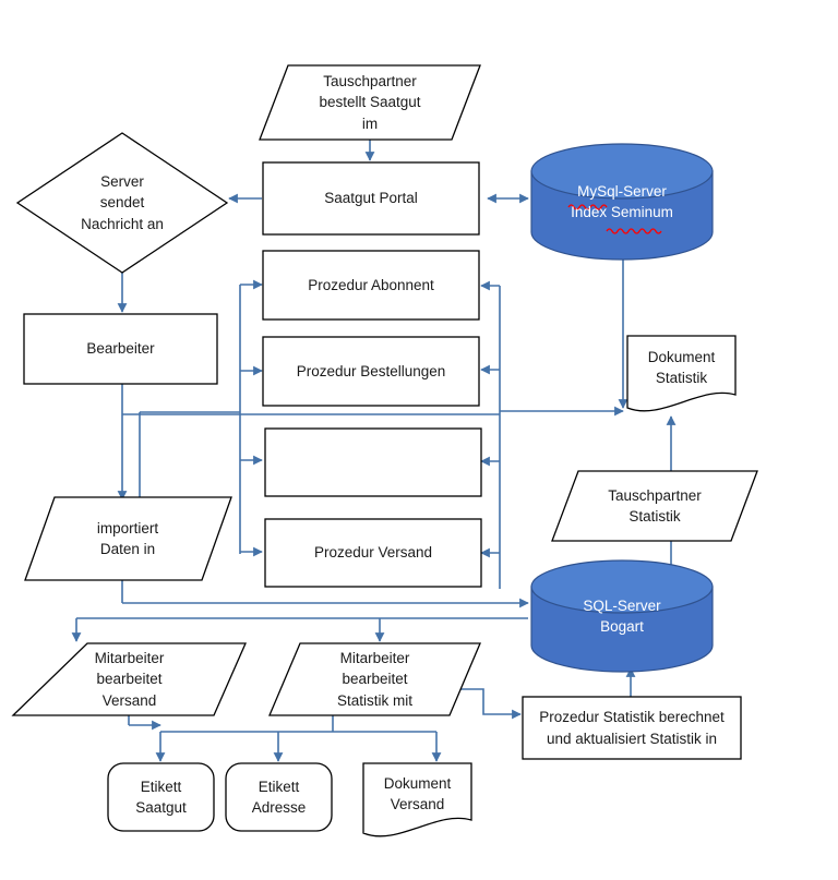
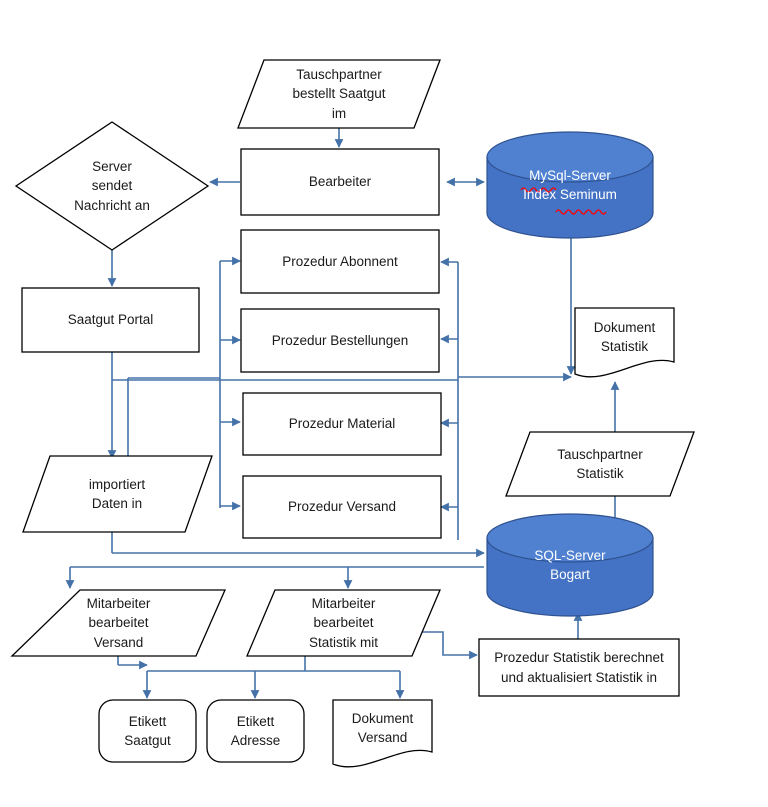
  Tauschpartner
  bestellt Saatgut
  im
- Saatgut Portal
+ Bearbeiter
  MySql-Server
  Index Seminum
  Server
  sendet
  Nachricht an
- Bearbeiter
+ Saatgut Portal
  Prozedur Abonnent
  Prozedur Bestellungen
+ Prozedur Material
  Prozedur Versand
  Dokument
  Statistik
  Tauschpartner
  Statistik
  importiert
  Daten in
  SQL-Server
  Bogart
  Mitarbeiter
  bearbeitet
  Versand
  Mitarbeiter
  bearbeitet
  Statistik mit
  Prozedur Statistik berechnet
  und aktualisiert Statistik in
  Etikett
  Saatgut
  Etikett
  Adresse
  Dokument
  Versand
